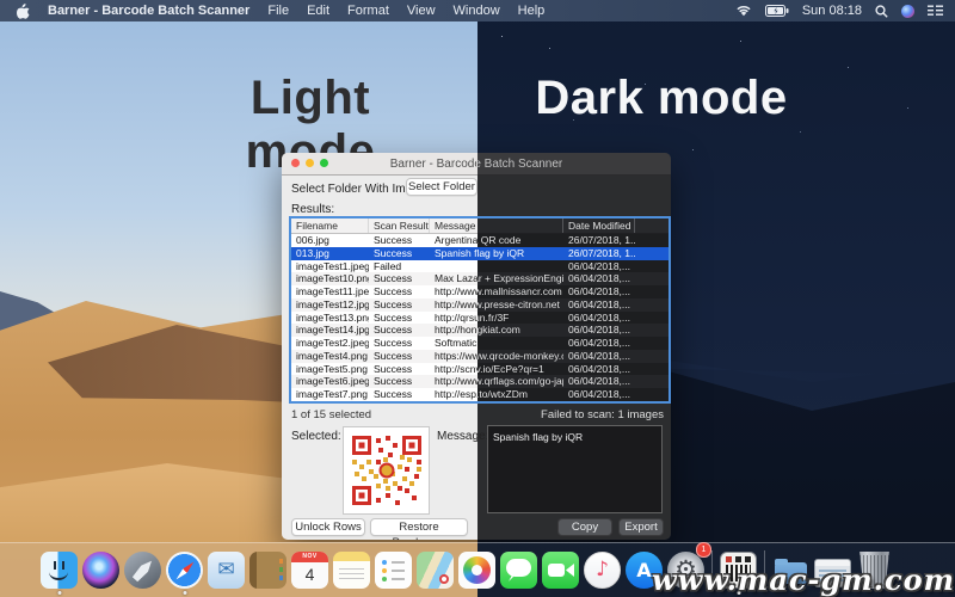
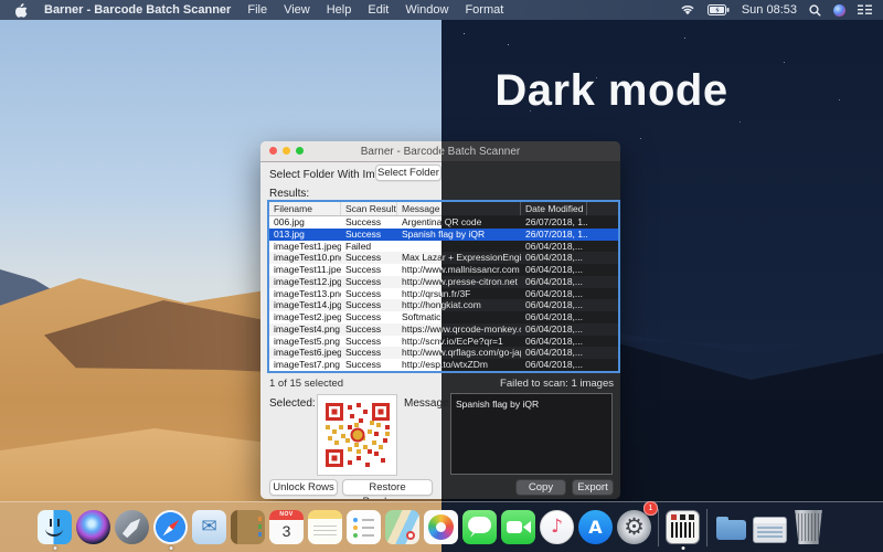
- Light mode
  Dark mode
  Barner - Barcode Batch Scanner
  File
- Edit
+ View
- Format
+ Help
- View
+ Edit
  Window
- Help
+ Format
- Sun 08:18
+ Sun 08:53
  Barner - Barcode Batch Scanner
  Select Folder With Im
  Select Folder
  Results:
  Filename
  Scan Result
  Message
  Date Modified
  006.jpg
  Success
  Argentina QR code
  26/07/2018, 1..
  013.jpg
  Success
  Spanish flag by iQR
  26/07/2018, 1..
  imageTest1.jpeg
  Failed
  06/04/2018,...
  imageTest10.pn
  Success
  Max Lazar + ExpressionEngi
  06/04/2018,...
  imageTest11.jpe
  Success
  http://www.mallnissancr.com
  06/04/2018,...
  imageTest12.jpg
  Success
  http://www.presse-citron.net
  06/04/2018,...
  imageTest13.pn
  Success
  http://qrsun.fr/3F
  06/04/2018,...
  imageTest14.jpg
  Success
  http://hongkiat.com
  06/04/2018,...
  imageTest2.jpeg
  Success
  Softmatic
  06/04/2018,...
  imageTest4.png
  Success
  https://www.qrcode-monkey.
  06/04/2018,...
  imageTest5.png
  Success
  http://scnv.io/EcPe?qr=1
  06/04/2018,...
  imageTest6.jpeg
  Success
  http://www.qrflags.com/go-ja
  06/04/2018,...
  imageTest7.png
  Success
  http://esp.to/wtxZDm
  06/04/2018,...
  1 of 15 selected
  Failed to scan: 1 images
  Selected:
  Message
  Spanish flag by iQR
  Unlock Rows
  Copy
  Export
- 4
+ 3
- www.mac-gm.com
